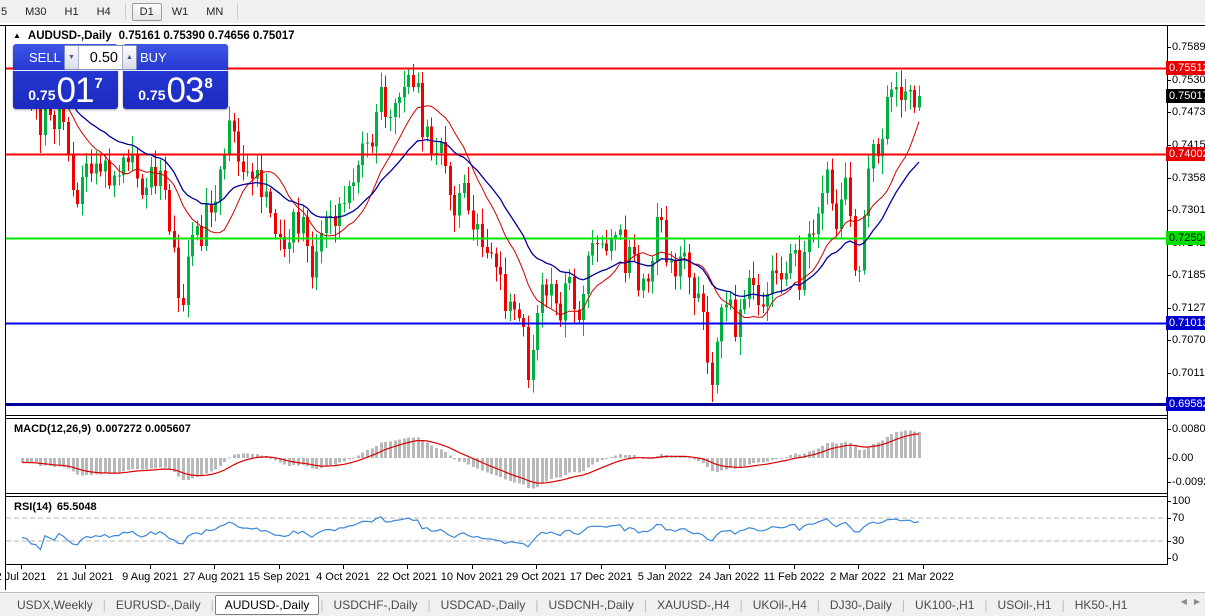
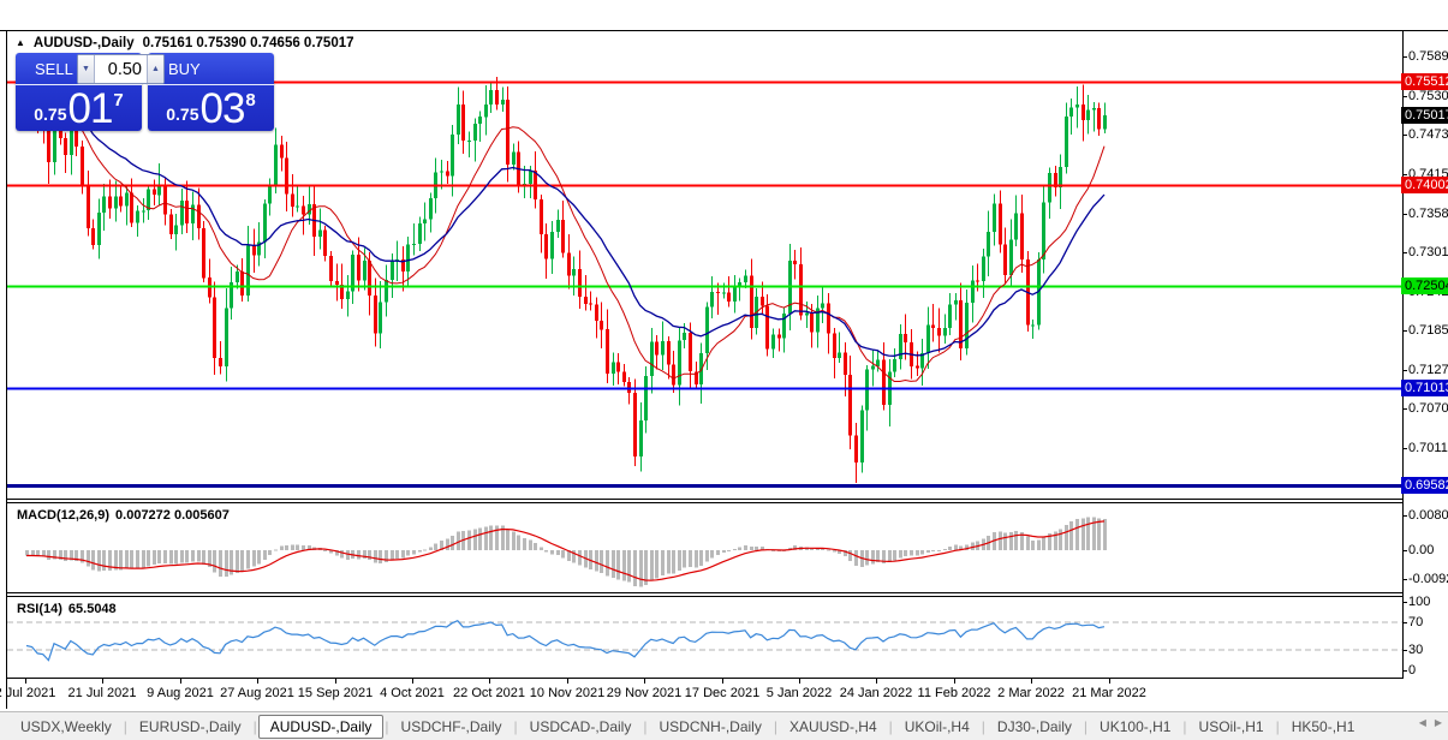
- 5
- M30
- H1
- H4
- D1
- W1
- MN
  ▲
  AUDUSD-,Daily
  0.75161 0.75390 0.74656 0.75017
  SELL
  0.75
  01
  7
  BUY
  0.75
  03
  8
  0.50
  MACD(12,26,9) 0.007272 0.005607
  RSI(14) 65.5048
  USDX,Weekly
  |
  EURUSD-,Daily
  |
  AUDUSD-,Daily
  |
  USDCHF-,Daily
  |
  USDCAD-,Daily
  |
  USDCNH-,Daily
  |
  XAUUSD-,H4
  |
  UKOil-,H4
  |
  DJ30-,Daily
  |
  UK100-,H1
  |
  USOil-,H1
  |
  HK50-,H1
  ◀
  ▶
  0.7589
  0.7530
  0.7473
  0.7415
  0.7358
  0.7301
  0.7185
  0.7127
  0.7070
  0.7011
  0.7551
  0.7501
  0.7400
  0.7250
  0.7101
  0.6958
  0.0080
  0.00
  -0.009
  100
  70
  30
  0
  Jul 2021
  21 Jul 2021
  9 Aug 2021
  27 Aug 2021
  15 Sep 2021
  4 Oct 2021
  22 Oct 2021
  10 Nov 2021
- 29 Oct 2021
+ 29 Nov 2021
  17 Dec 2021
  5 Jan 2022
  24 Jan 2022
  11 Feb 2022
  2 Mar 2022
  21 Mar 2022
